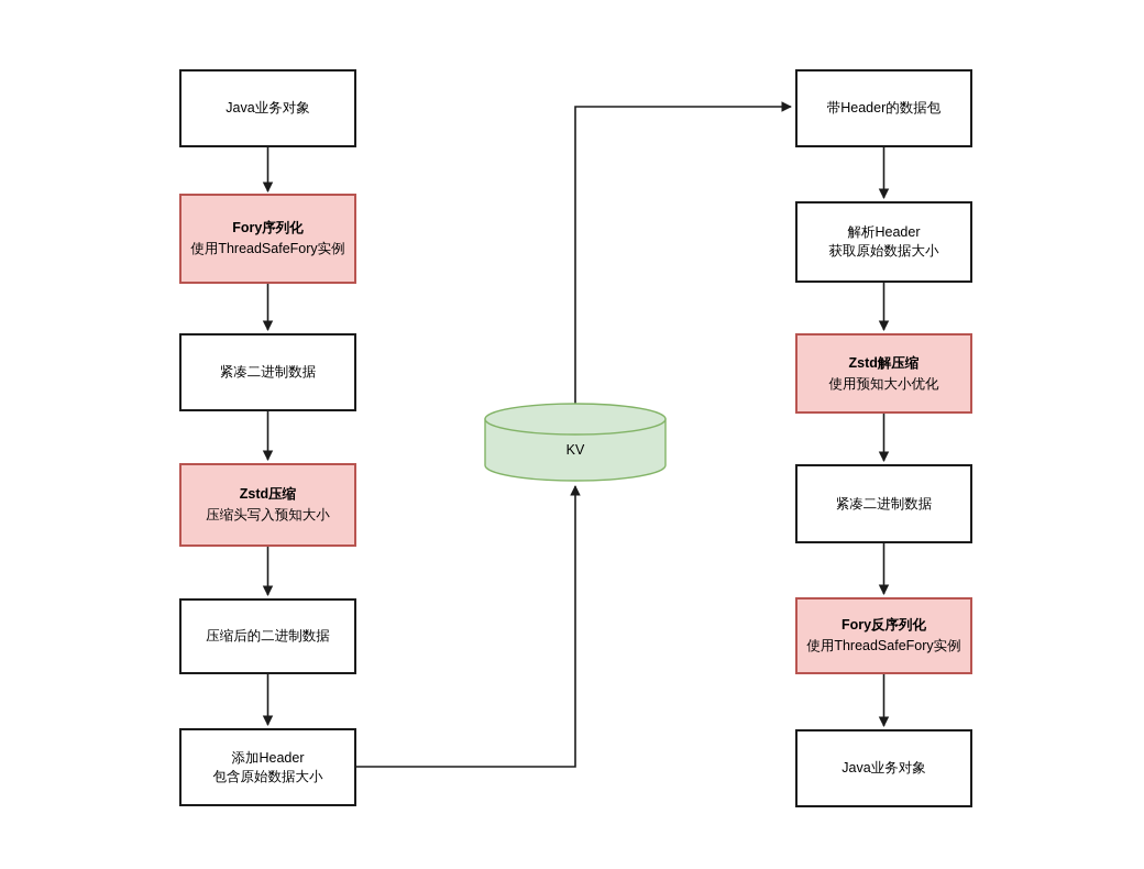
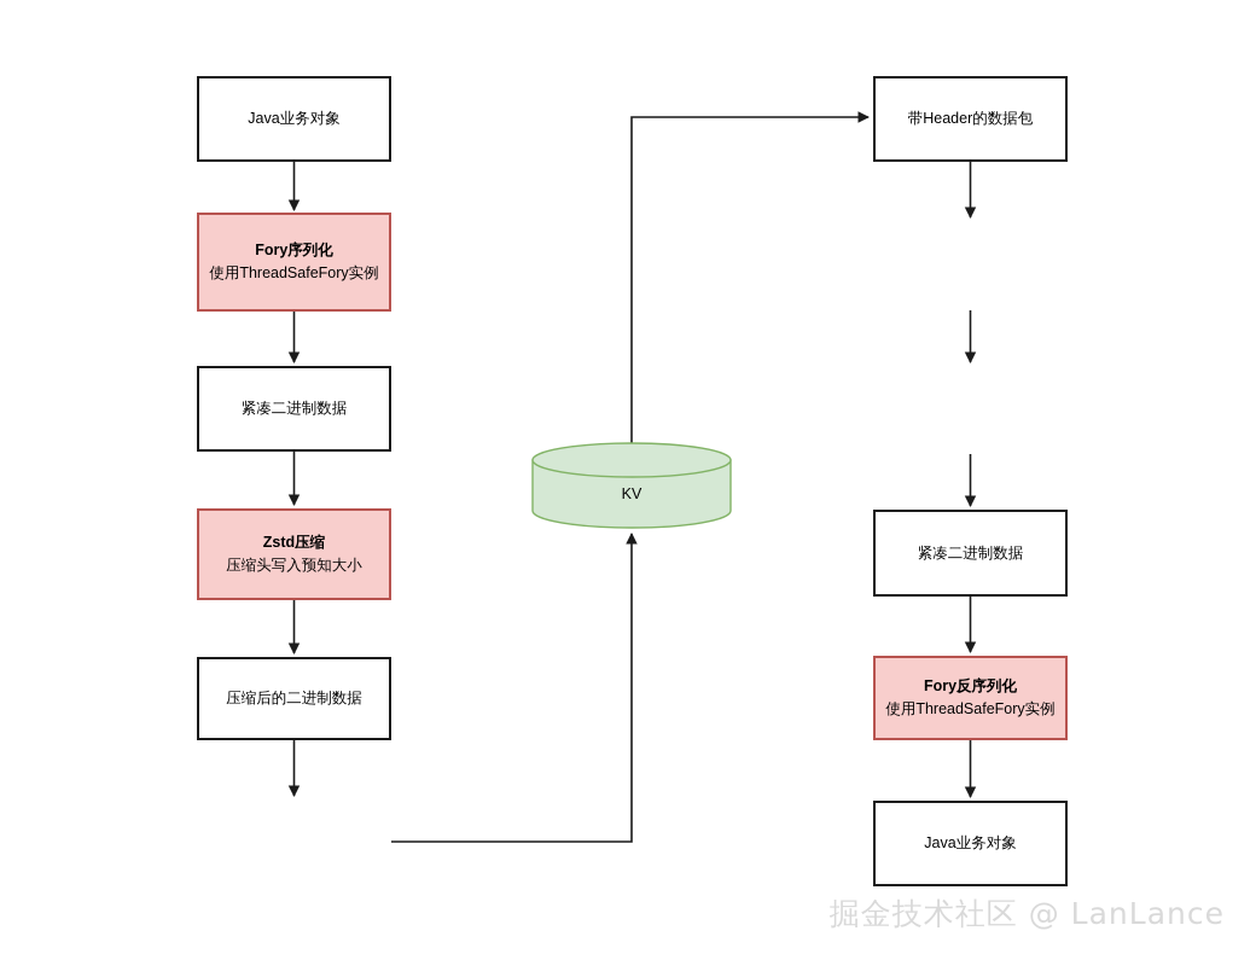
  Java业务对象
  Fory序列化
  使用ThreadSafeFory实例
  紧凑二进制数据
  Zstd压缩
  压缩头写入预知大小
  压缩后的二进制数据
- 添加Header
- 包含原始数据大小
  KV
  带Header的数据包
- 解析Header
- 获取原始数据大小
- Zstd解压缩
- 使用预知大小优化
  紧凑二进制数据
  Fory反序列化
  使用ThreadSafeFory实例
  Java业务对象
+ 掘金技术社区 @ LanLance
